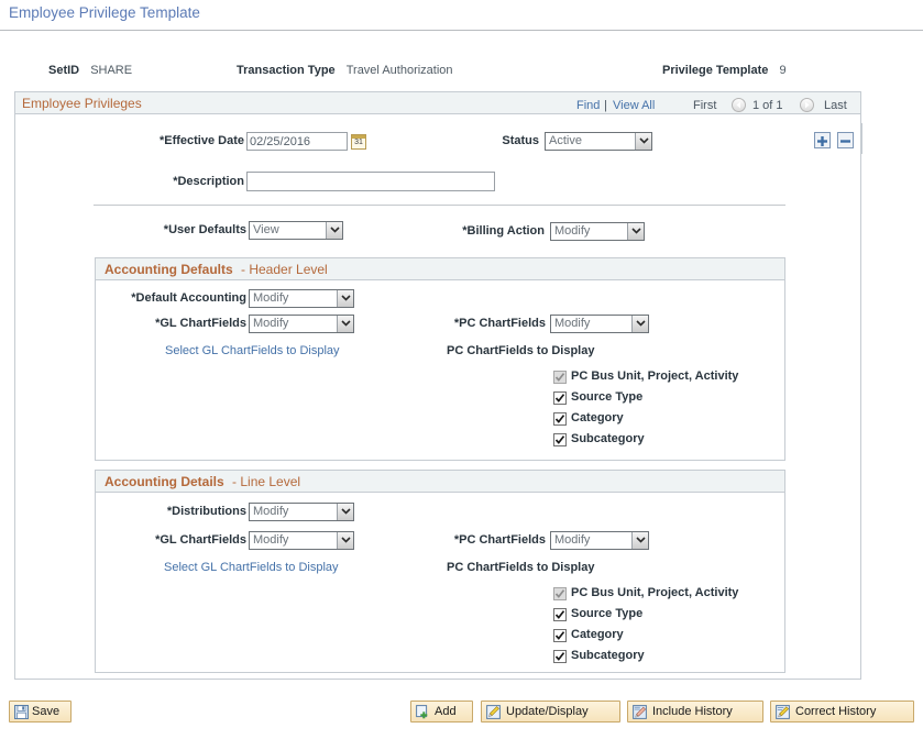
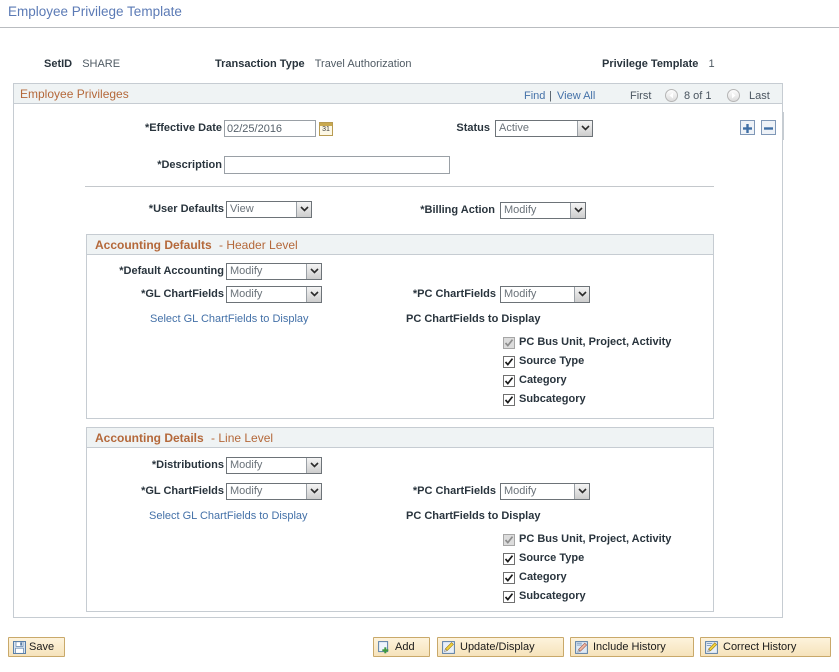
  Employee Privilege Template
  SetID SHARE
  Transaction Type Travel Authorization
- Privilege Template 9
+ Privilege Template 1
  Employee Privileges
  Find
  |
  View All
  First
- 1 of 1
+ 8 of 1
  Last
  *Effective Date
  02/25/2016
  Status
  Active
  *Description
  *User Defaults
  View
  *Billing Action
  Modify
  Accounting Defaults - Header Level
  *Default Accounting
  Modify
  *GL ChartFields
  Modify
  *PC ChartFields
  Modify
  Select GL ChartFields to Display
  PC ChartFields to Display
  PC Bus Unit, Project, Activity
  Source Type
  Category
  Subcategory
  Accounting Details - Line Level
  *Distributions
  Modify
  *GL ChartFields
  Modify
  *PC ChartFields
  Modify
  Select GL ChartFields to Display
  PC ChartFields to Display
  PC Bus Unit, Project, Activity
  Source Type
  Category
  Subcategory
  Save
  Add
  Update/Display
  Include History
  Correct History
